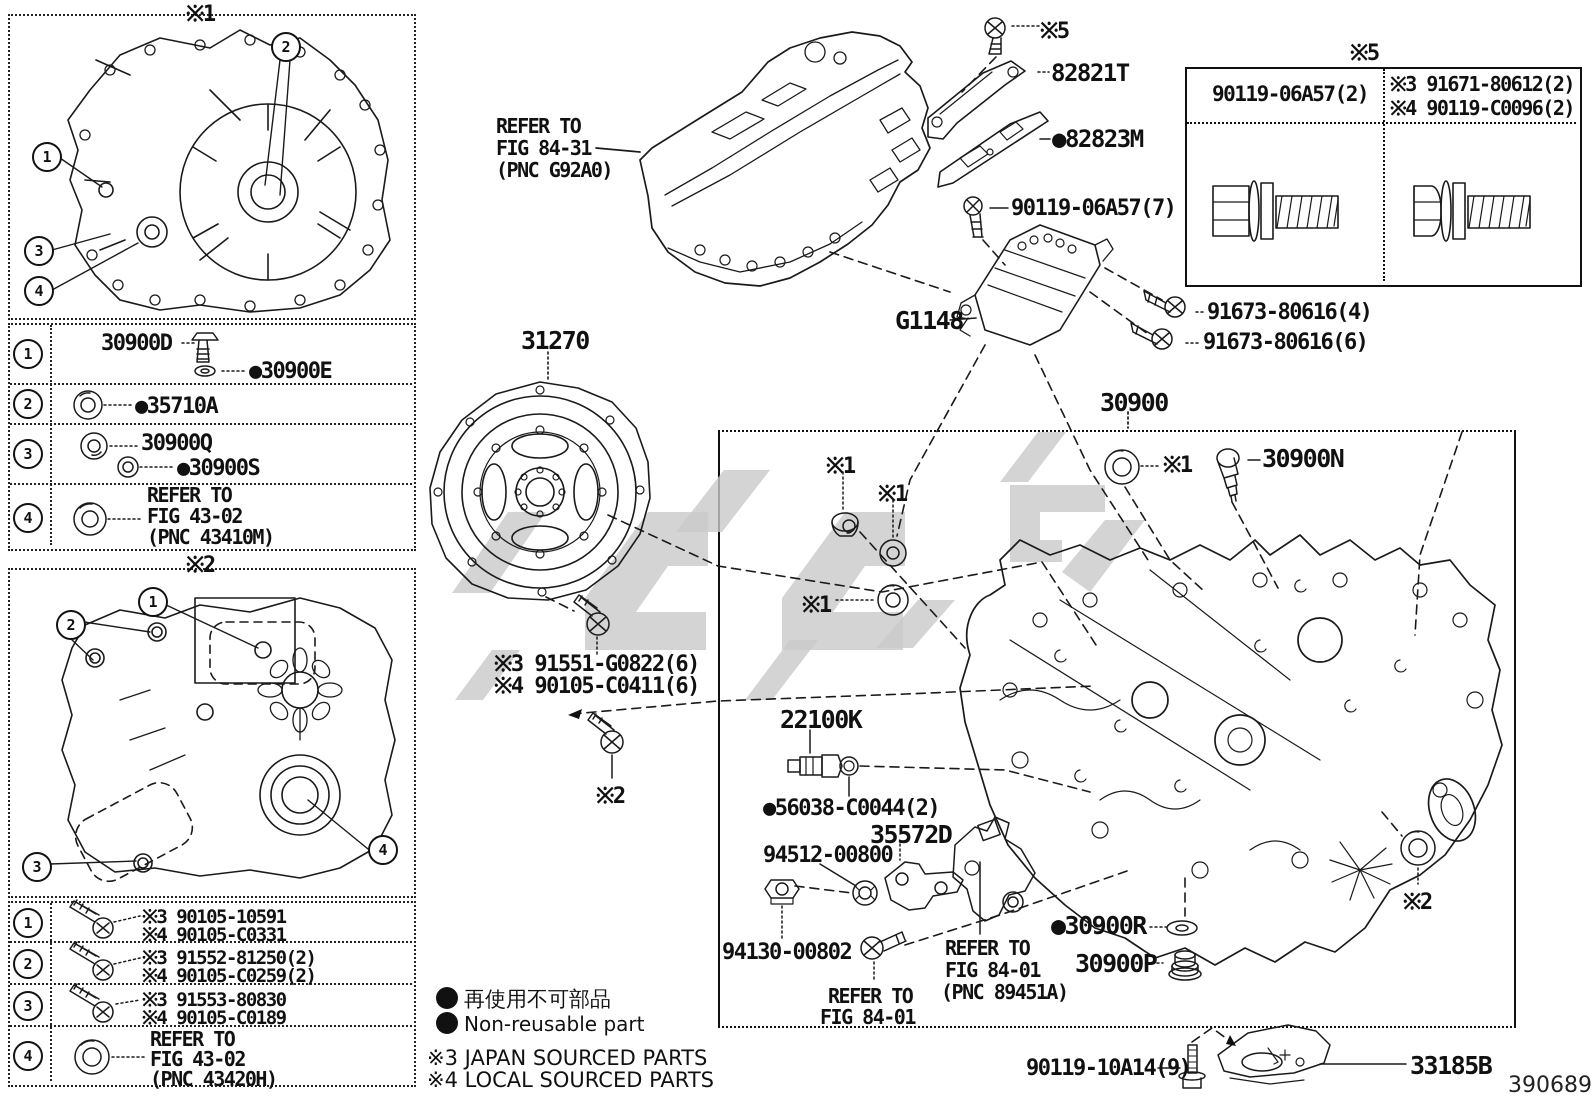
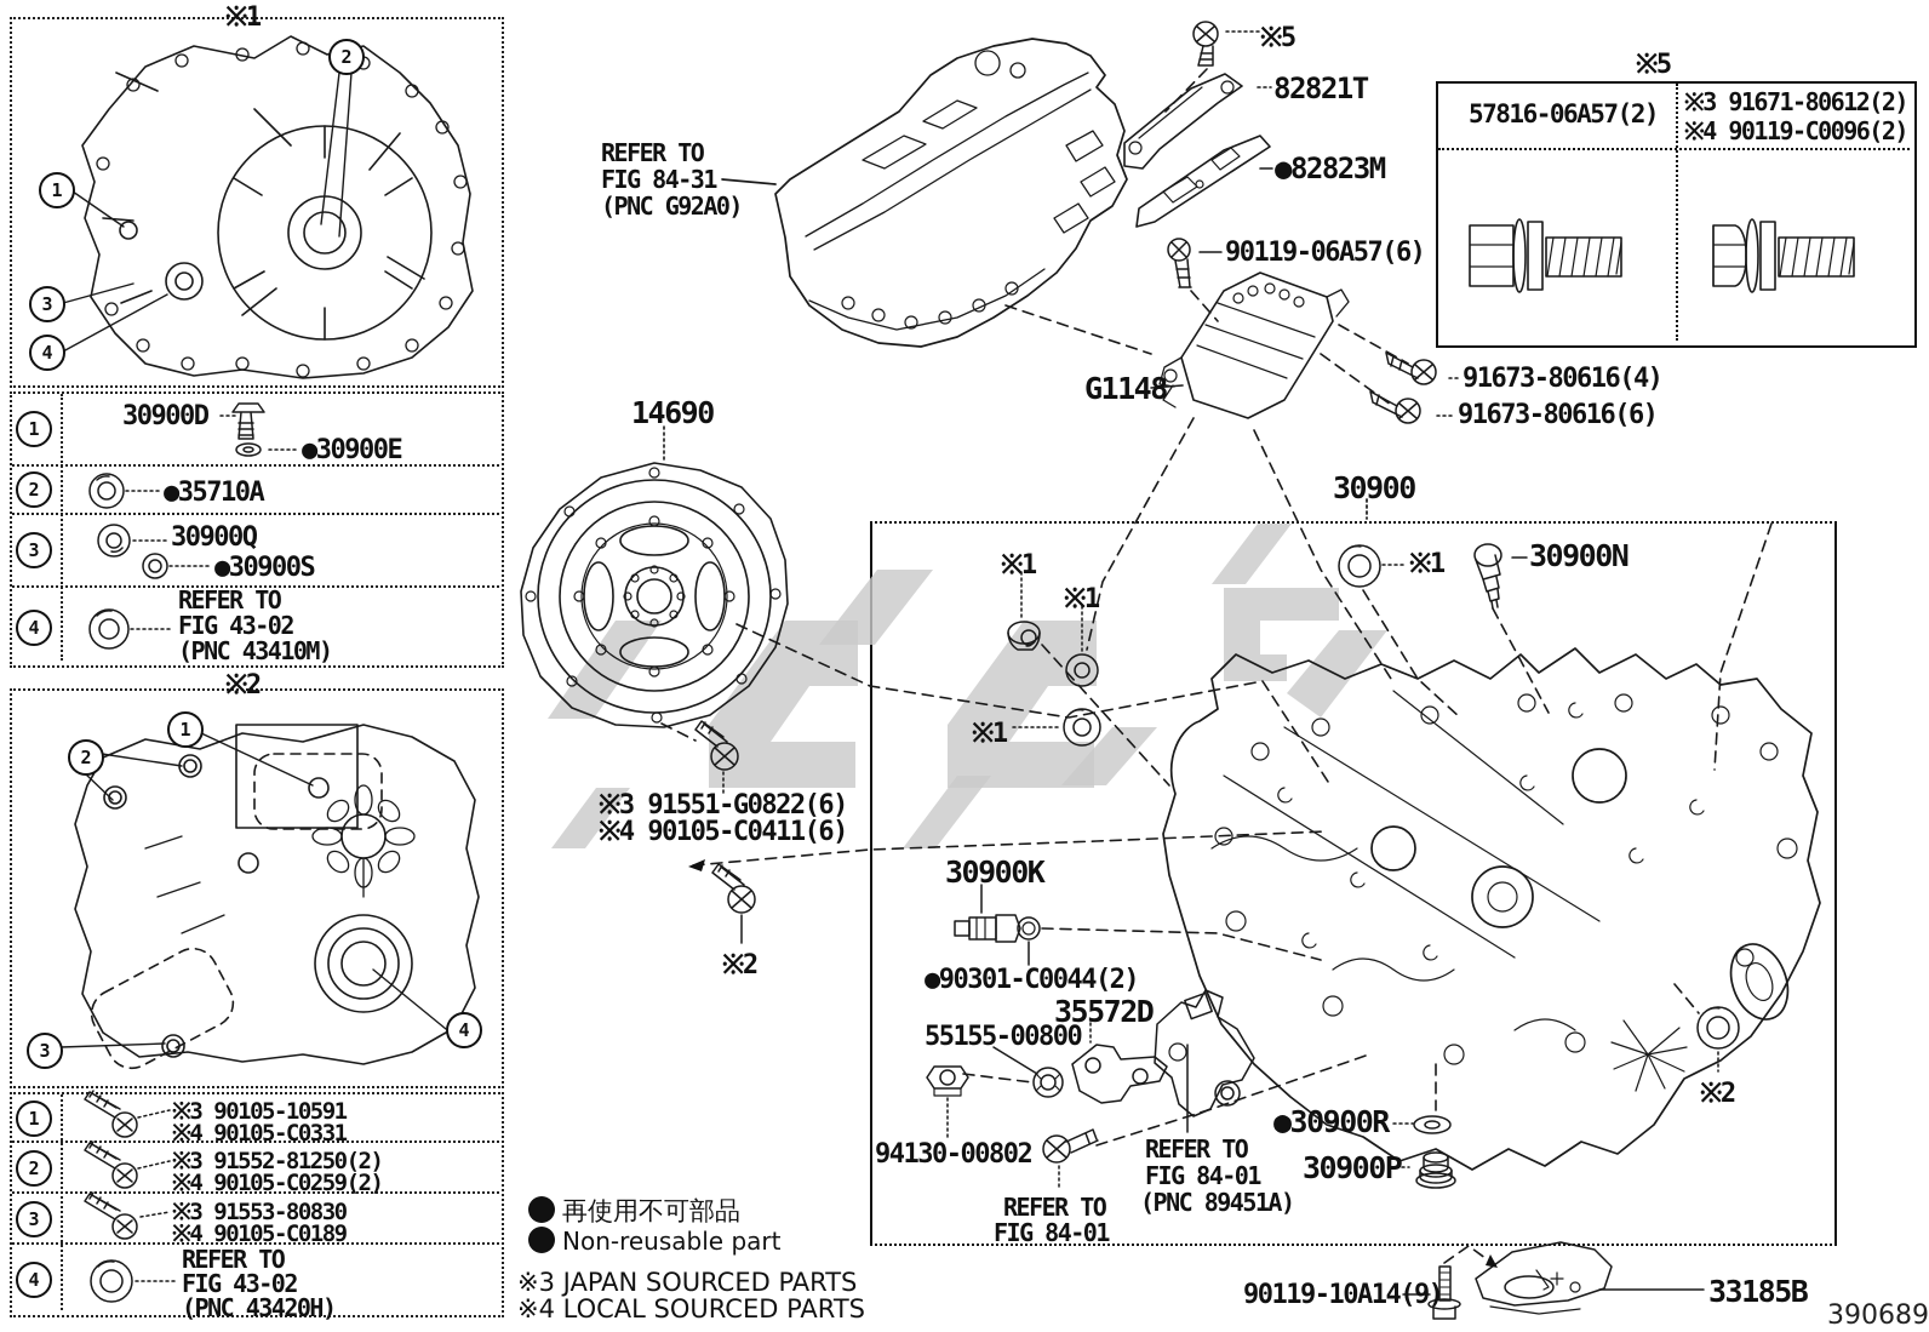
  ※1
  2
  1
  3
  4
  1
  2
  3
  4
  30900D
  ●30900E
  ●35710A
  30900Q
  ●30900S
  REFER TO
  FIG 43-02
  (PNC 43410M)
  ※2
  1
  2
  3
  4
  1
  2
  3
  4
  ※3 90105-10591
  ※4 90105-C0331
  ※3 91552-81250(2)
  ※4 90105-C0259(2)
  ※3 91553-80830
  ※4 90105-C0189
  REFER TO
  FIG 43-02
  (PNC 43420H)
  REFER TO
  FIG 84-31
  (PNC G92A0)
  ※5
  82821T
  ●82823M
- 90119-06A57(7)
+ 90119-06A57(6)
  G1148
  91673-80616(4)
  91673-80616(6)
  ※5
- 90119-06A57(2)
+ 57816-06A57(2)
  ※3 91671-80612(2)
  ※4 90119-C0096(2)
- 31270
+ 14690
  ※3 91551-G0822(6)
  ※4 90105-C0411(6)
  ※2
  30900
  ※1
  ※1
  ※1
  ※1
  30900N
- 22100K
+ 30900K
- ●56038-C0044(2)
+ ●90301-C0044(2)
  35572D
- 94512-00800
+ 55155-00800
  94130-00802
  REFER TO
  FIG 84-01
  REFER TO
  FIG 84-01
  (PNC 89451A)
  ●30900R
  30900P
  ※2
  90119-10A14(9)
  33185B
  390689
  再使用不可部品
  Non-reusable part
  ※3 JAPAN SOURCED PARTS
  ※4 LOCAL SOURCED PARTS
